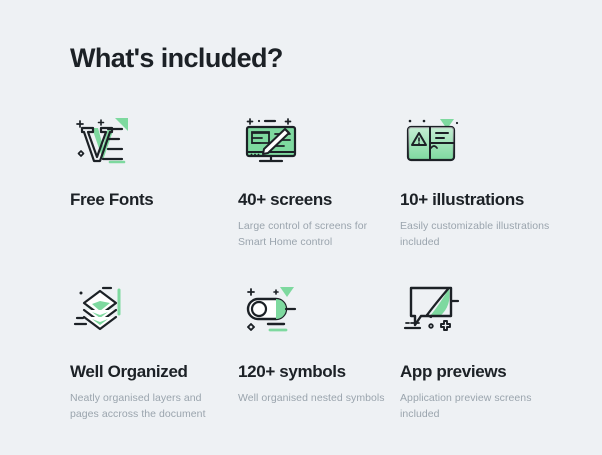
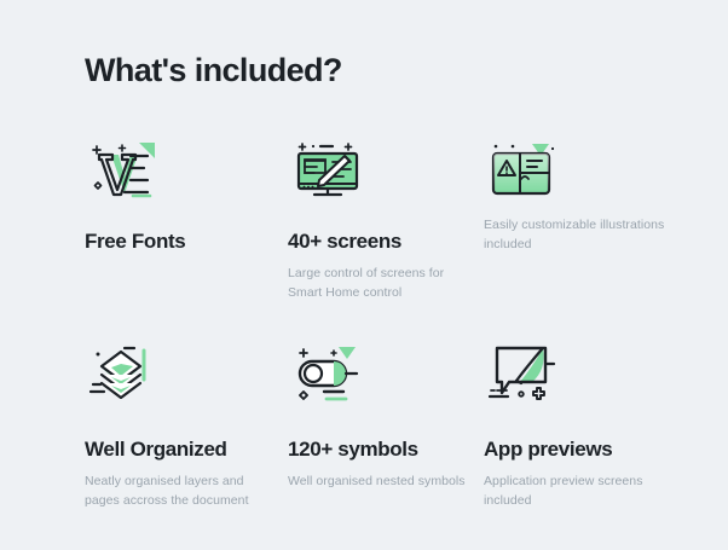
  What's included?
  Free Fonts
  40+ screens
  Large control of screens for Smart Home control
- 10+ illustrations
  Easily customizable illustrations included
  Well Organized
  Neatly organised layers and pages accross the document
  120+ symbols
  Well organised nested symbols
  App previews
  Application preview screens included
